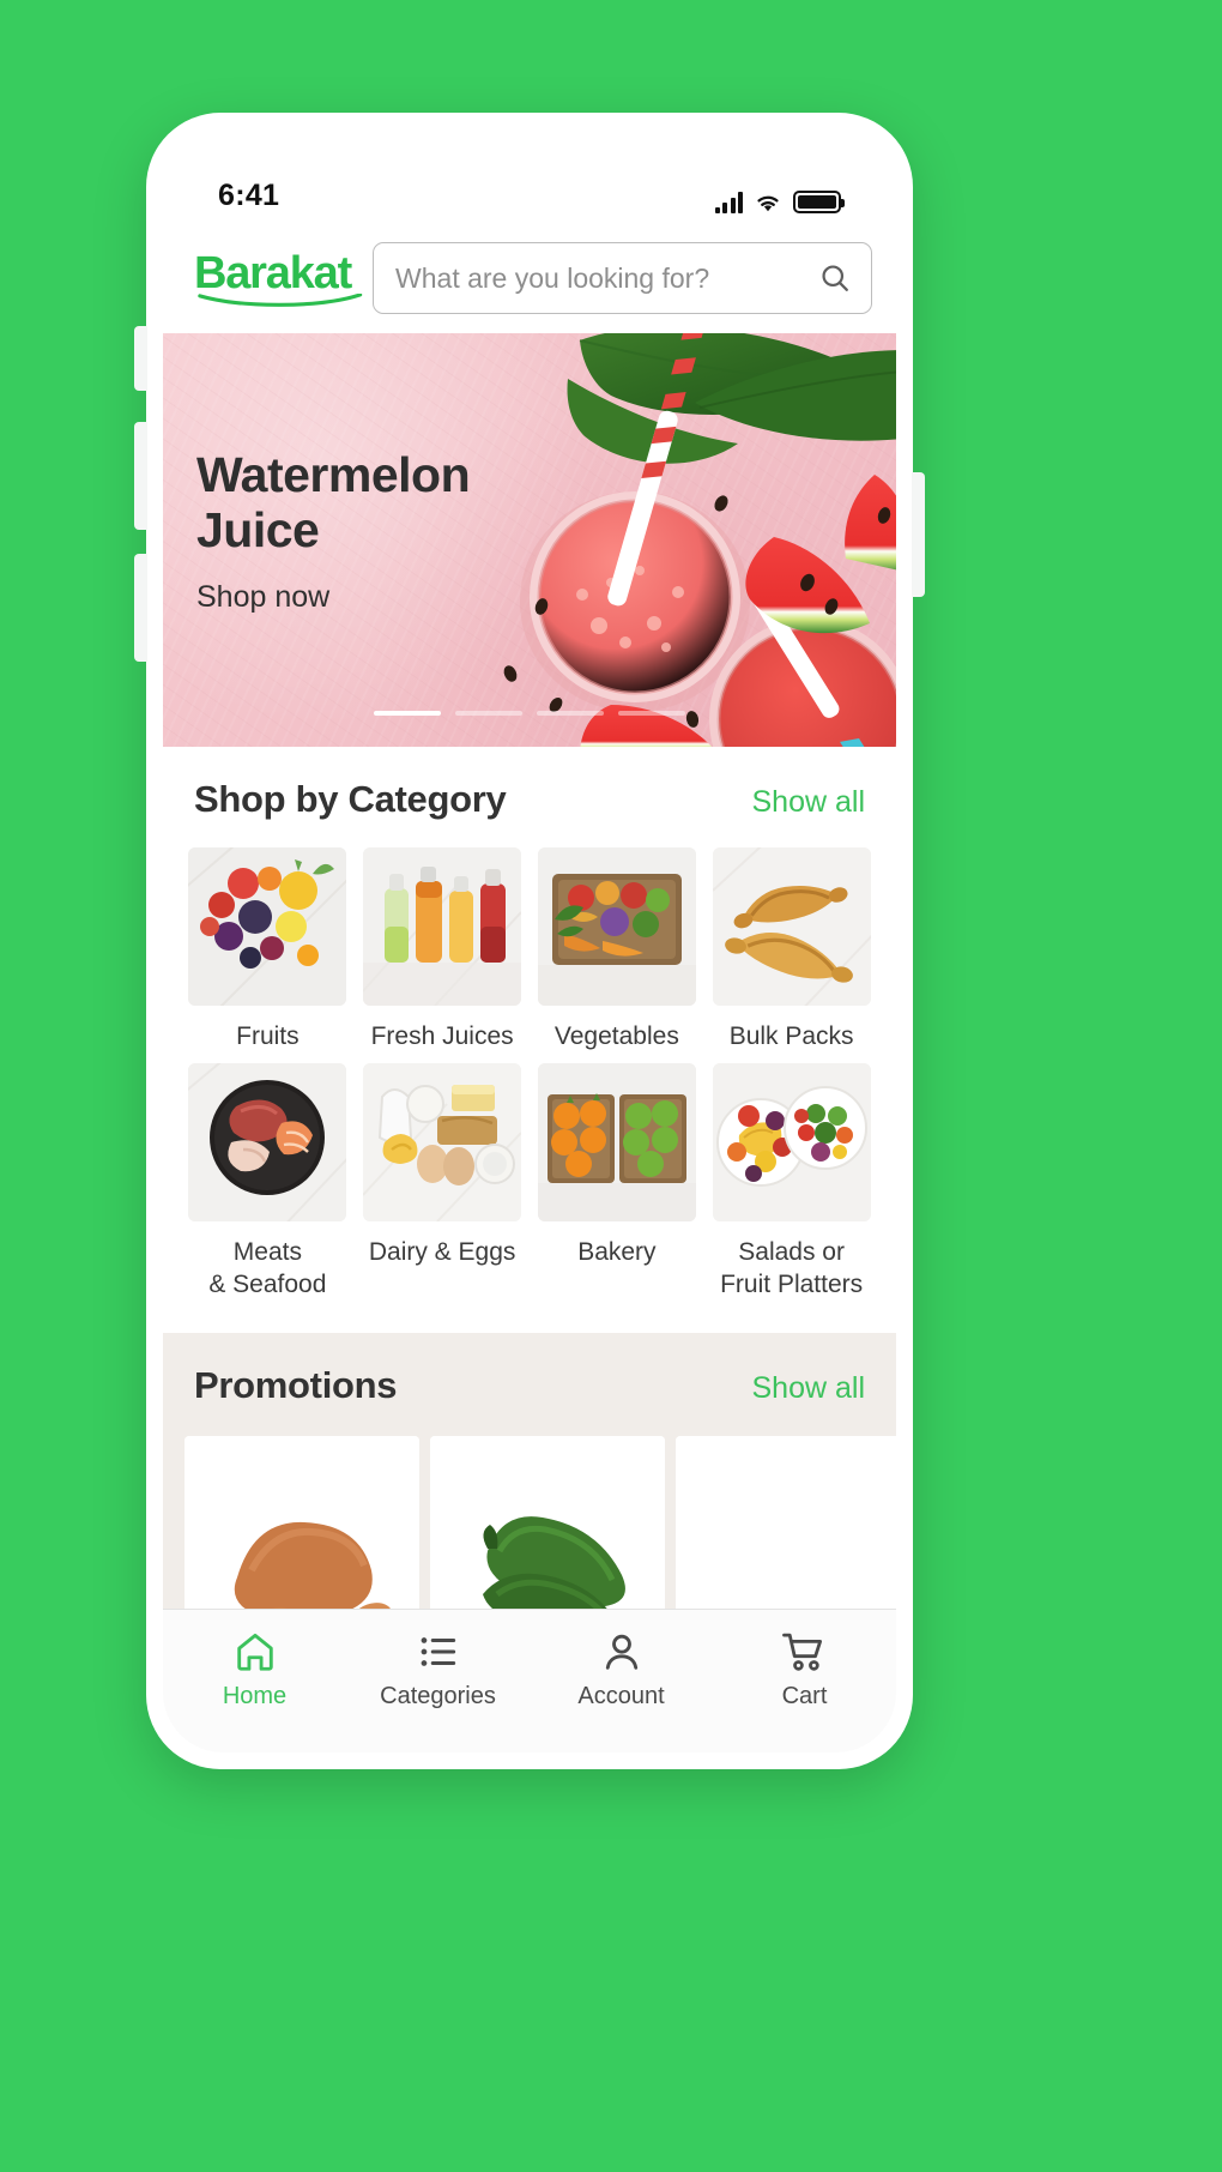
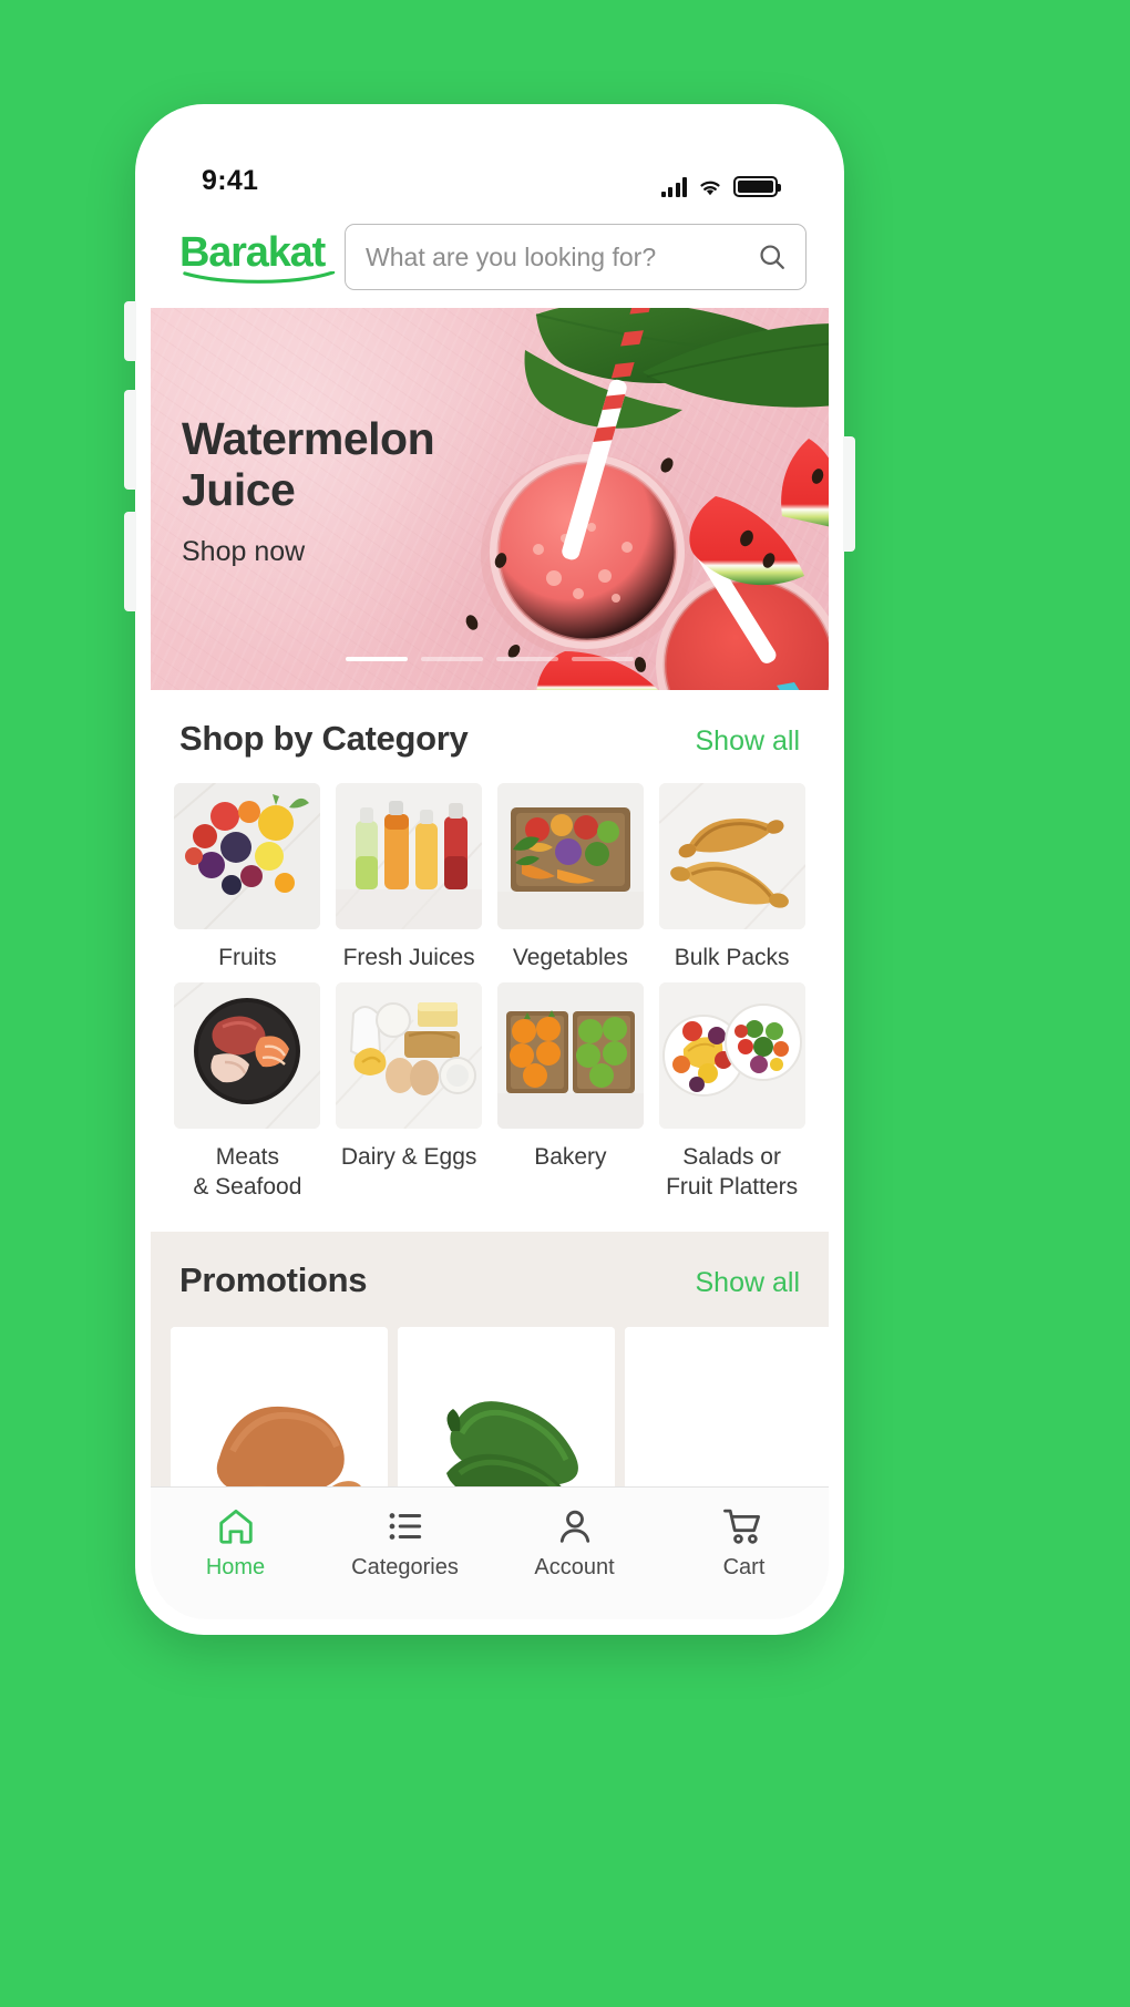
- 6:41
+ 9:41
  Barakat
  What are you looking for?
  Watermelon
  Juice
  Shop now
  Shop by Category
  Show all
  Fruits
  Fresh Juices
  Vegetables
  Bulk Packs
  Meats
  & Seafood
  Dairy & Eggs
  Bakery
  Salads or
  Fruit Platters
  Promotions
  Show all
  Home
  Categories
  Account
  Cart
